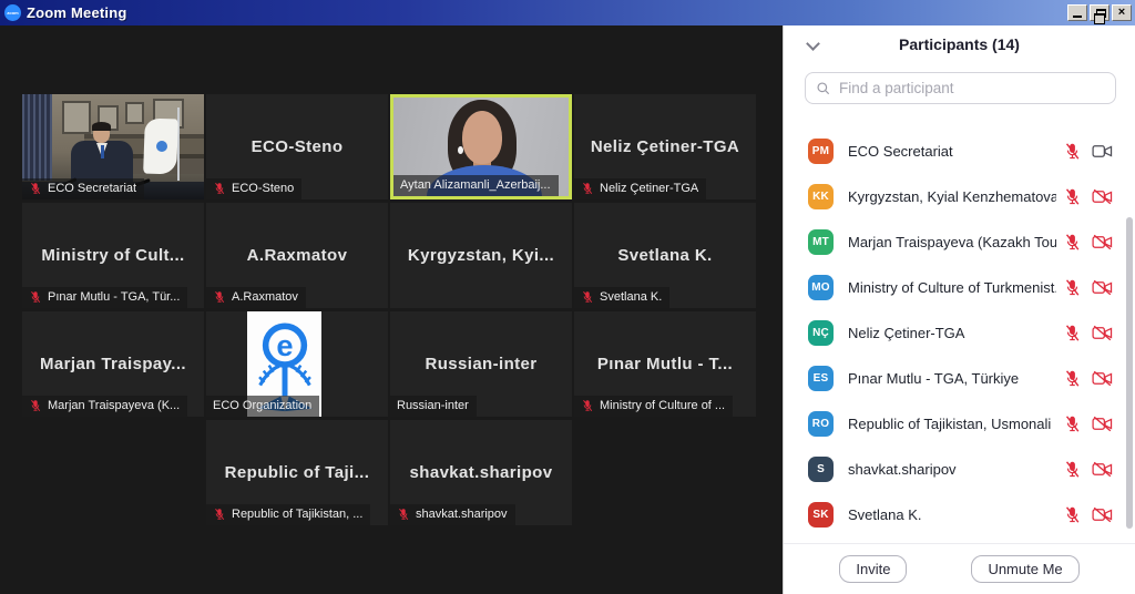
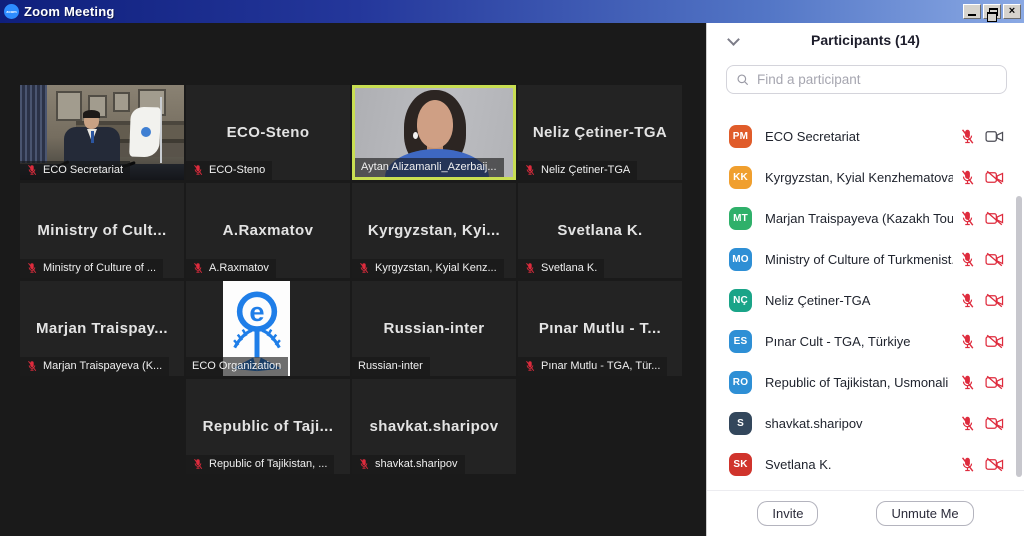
  Zoom Meeting
  ×
  ECO Secretariat
  ECO-Steno
  ECO-Steno
  Aytan Alizamanli_Azerbaij...
  Neliz Çetiner-TGA
  Neliz Çetiner-TGA
  Ministry of Cult...
- Pınar Mutlu - TGA, Tür...
+ Ministry of Culture of ...
  A.Raxmatov
  A.Raxmatov
  Kyrgyzstan, Kyi...
+ Kyrgyzstan, Kyial Kenz...
  Svetlana K.
  Svetlana K.
  Marjan Traispay...
  Marjan Traispayeva (K...
  e
  ECO Organization
  Russian-inter
  Russian-inter
  Pınar Mutlu - T...
- Ministry of Culture of ...
+ Pınar Mutlu - TGA, Tür...
  Republic of Taji...
  Republic of Tajikistan, ...
  shavkat.sharipov
  shavkat.sharipov
  Participants (14)
  Find a participant
  PM
  ECO Secretariat
  KK
  Kyrgyzstan, Kyial Kenzhematova
  MT
  Marjan Traispayeva (Kazakh Tou
  MO
  Ministry of Culture of Turkmenist
  NÇ
  Neliz Çetiner-TGA
  ES
- Pınar Mutlu - TGA, Türkiye
+ Pınar Cult - TGA, Türkiye
  RO
  Republic of Tajikistan, Usmonali
  S
  shavkat.sharipov
  SK
  Svetlana K.
  Invite
  Unmute Me
